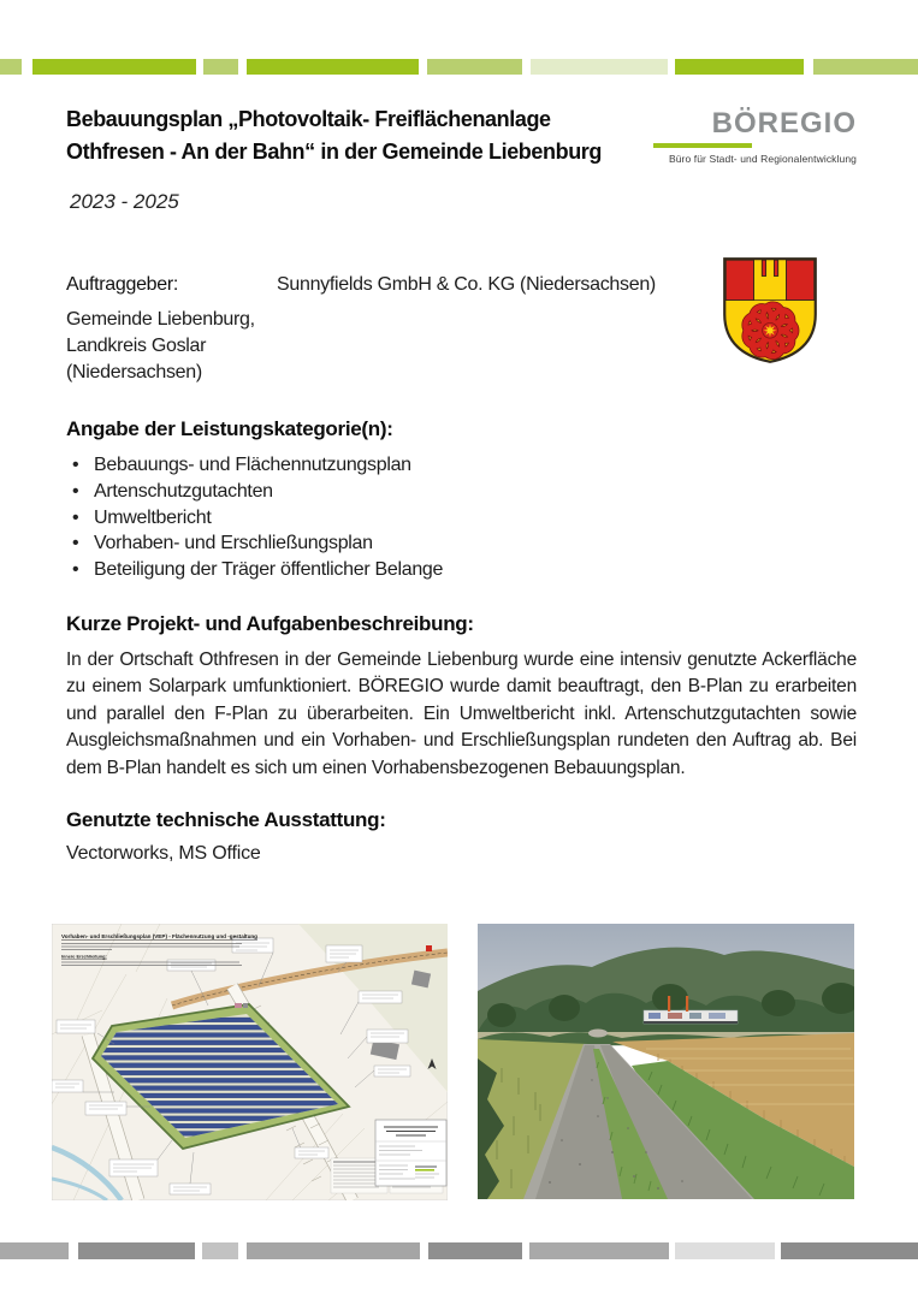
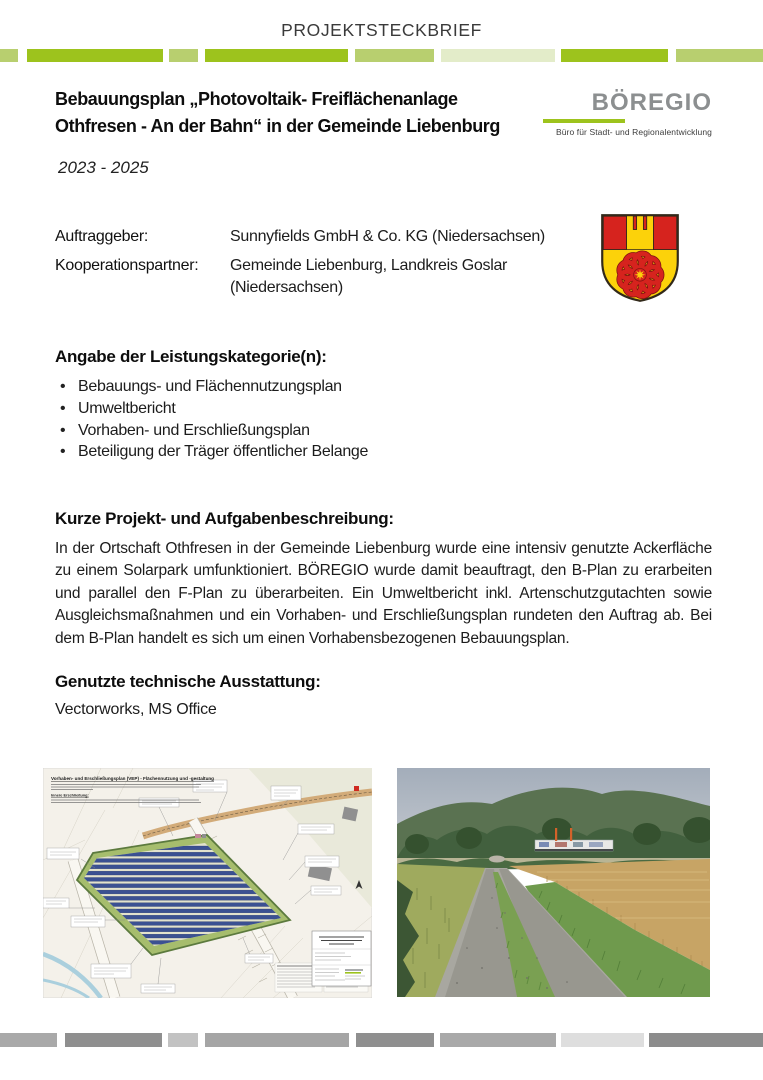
+ PROJEKTSTECKBRIEF
  Bebauungsplan „Photovoltaik- Freiflächenanlage
  Othfresen - An der Bahn“ in der Gemeinde Liebenburg
  BÖREGIO
  Büro für Stadt- und Regionalentwicklung
  2023 - 2025
  Auftraggeber:
  Sunnyfields GmbH & Co. KG (Niedersachsen)
+ Kooperationspartner:
  Gemeinde Liebenburg, Landkreis Goslar (Niedersachsen)
  Angabe der Leistungskategorie(n):
  Bebauungs- und Flächennutzungsplan
- Artenschutzgutachten
  Umweltbericht
  Vorhaben- und Erschließungsplan
  Beteiligung der Träger öffentlicher Belange
  Kurze Projekt- und Aufgabenbeschreibung:
  In der Ortschaft Othfresen in der Gemeinde Liebenburg wurde eine intensiv genutzte Ackerfläche zu einem Solarpark umfunktioniert. BÖREGIO wurde damit beauftragt, den B-Plan zu erarbeiten und parallel den F-Plan zu überarbeiten. Ein Umweltbericht inkl. Artenschutzgutachten sowie Ausgleichsmaßnahmen und ein Vorhaben- und Erschließungsplan rundeten den Auftrag ab. Bei dem B-Plan handelt es sich um einen Vorhabensbezogenen Bebauungsplan.
  Genutzte technische Ausstattung:
  Vectorworks, MS Office
